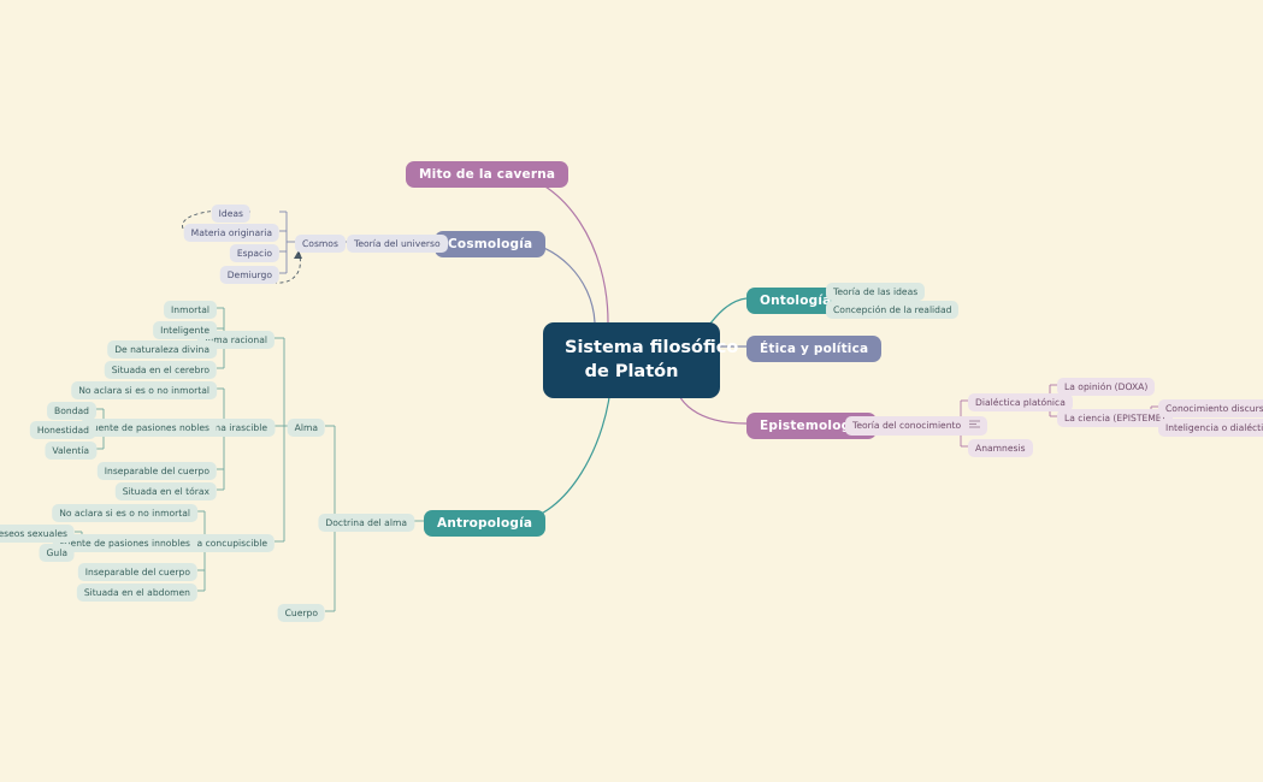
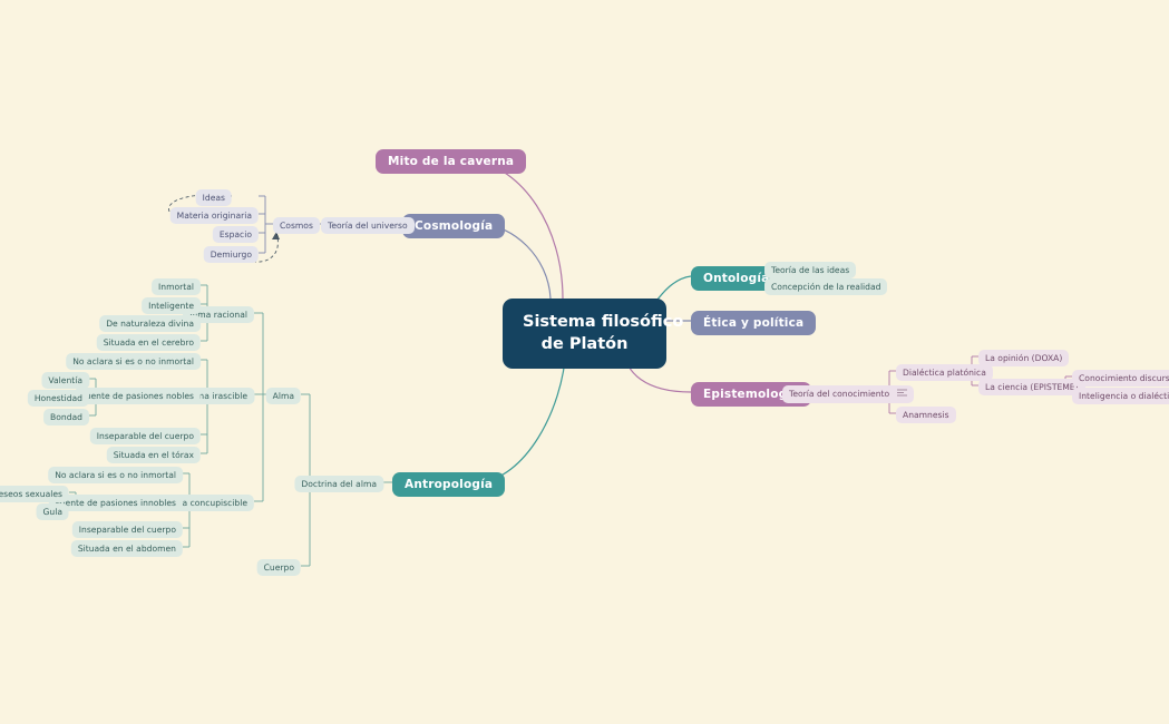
  Sistema filosófico
  de Platón
  Mito de la caverna
  Cosmología
  Ontología
  Ética y política
  Epistemolo
  Antropología
  Teoría del universo
  Cosmos
  Ideas
  Materia originaria
  Espacio
  Demiurgo
  Teoría de las ideas
  Concepción de la realidad
  Teoría del conocimiento
  Dialéctica platónica
  Anamnesis
  La opinión (DOXA)
  La ciencia (EPISTEME
  Conocimiento discurs
  Inteligencia o dialécti
  Doctrina del alma
  Alma
  Cuerpo
  ma racional
  Inmortal
  Inteligente
  De naturaleza divina
  Situada en el cerebro
  a irascible
  No aclara si es o no inmortal
  ente de pasiones nobles
  Inseparable del cuerpo
  Situada en el tórax
- Bondad
+ Valentía
  Honestidad
- Valentía
+ Bondad
  a concupiscible
  No aclara si es o no inmortal
  ente de pasiones innobles
  Inseparable del cuerpo
  Situada en el abdomen
  eseos sexuales
  Gula
